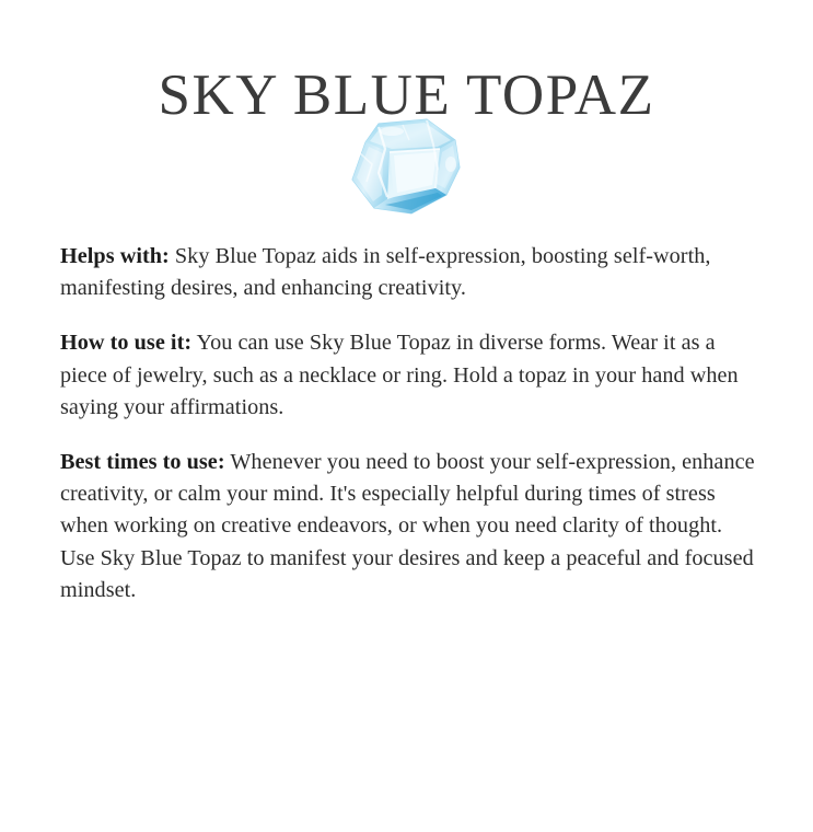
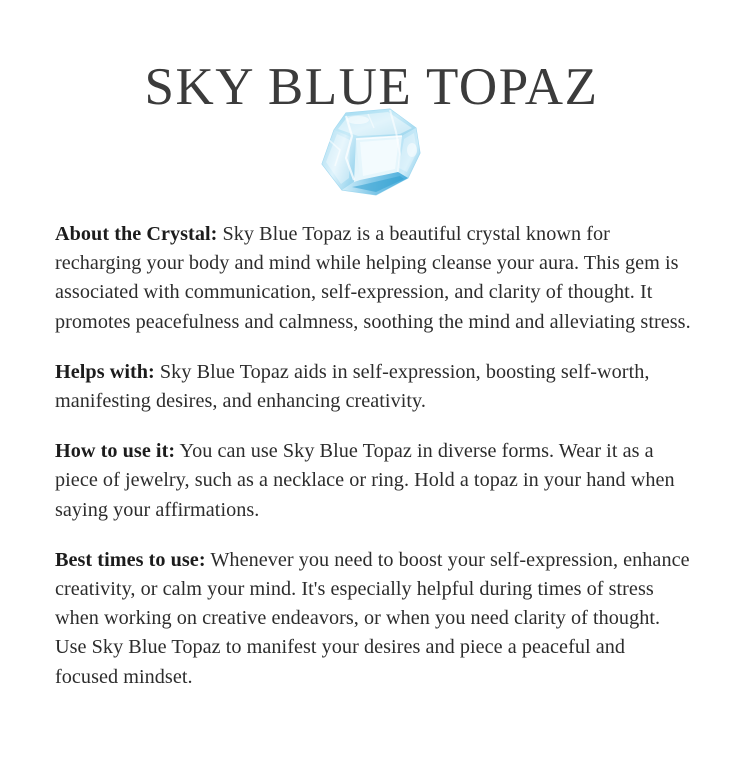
  SKY BLUE TOPAZ
+ About the Crystal: Sky Blue Topaz is a beautiful crystal known for recharging your body and mind while helping cleanse your aura. This gem is associated with communication, self-expression, and clarity of thought. It promotes peacefulness and calmness, soothing the mind and alleviating stress.
  Helps with: Sky Blue Topaz aids in self-expression, boosting self-worth, manifesting desires, and enhancing creativity.
  How to use it: You can use Sky Blue Topaz in diverse forms. Wear it as a piece of jewelry, such as a necklace or ring. Hold a topaz in your hand when saying your affirmations.
- Best times to use: Whenever you need to boost your self-expression, enhance creativity, or calm your mind. It's especially helpful during times of stress when working on creative endeavors, or when you need clarity of thought. Use Sky Blue Topaz to manifest your desires and keep a peaceful and focused mindset.
+ Best times to use: Whenever you need to boost your self-expression, enhance creativity, or calm your mind. It's especially helpful during times of stress when working on creative endeavors, or when you need clarity of thought. Use Sky Blue Topaz to manifest your desires and piece a peaceful and focused mindset.
